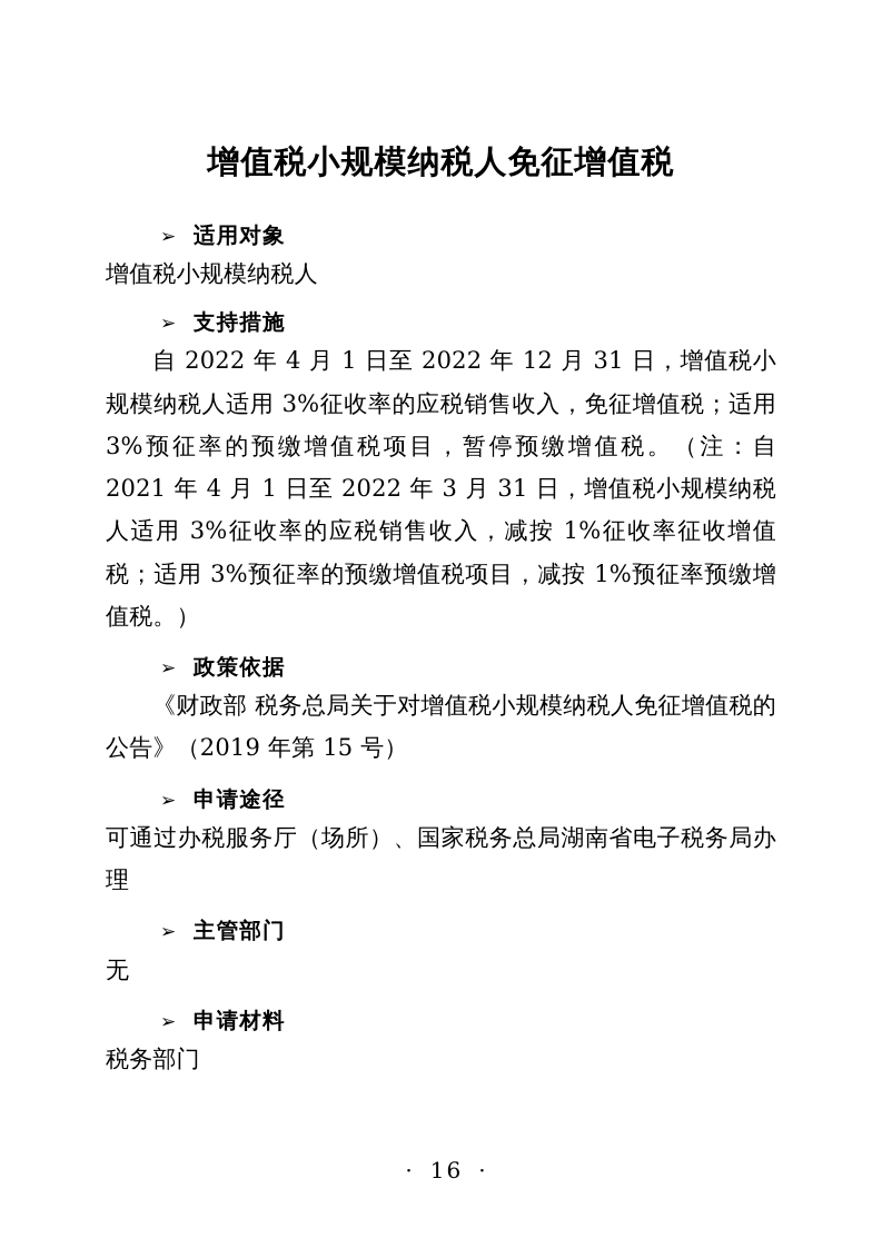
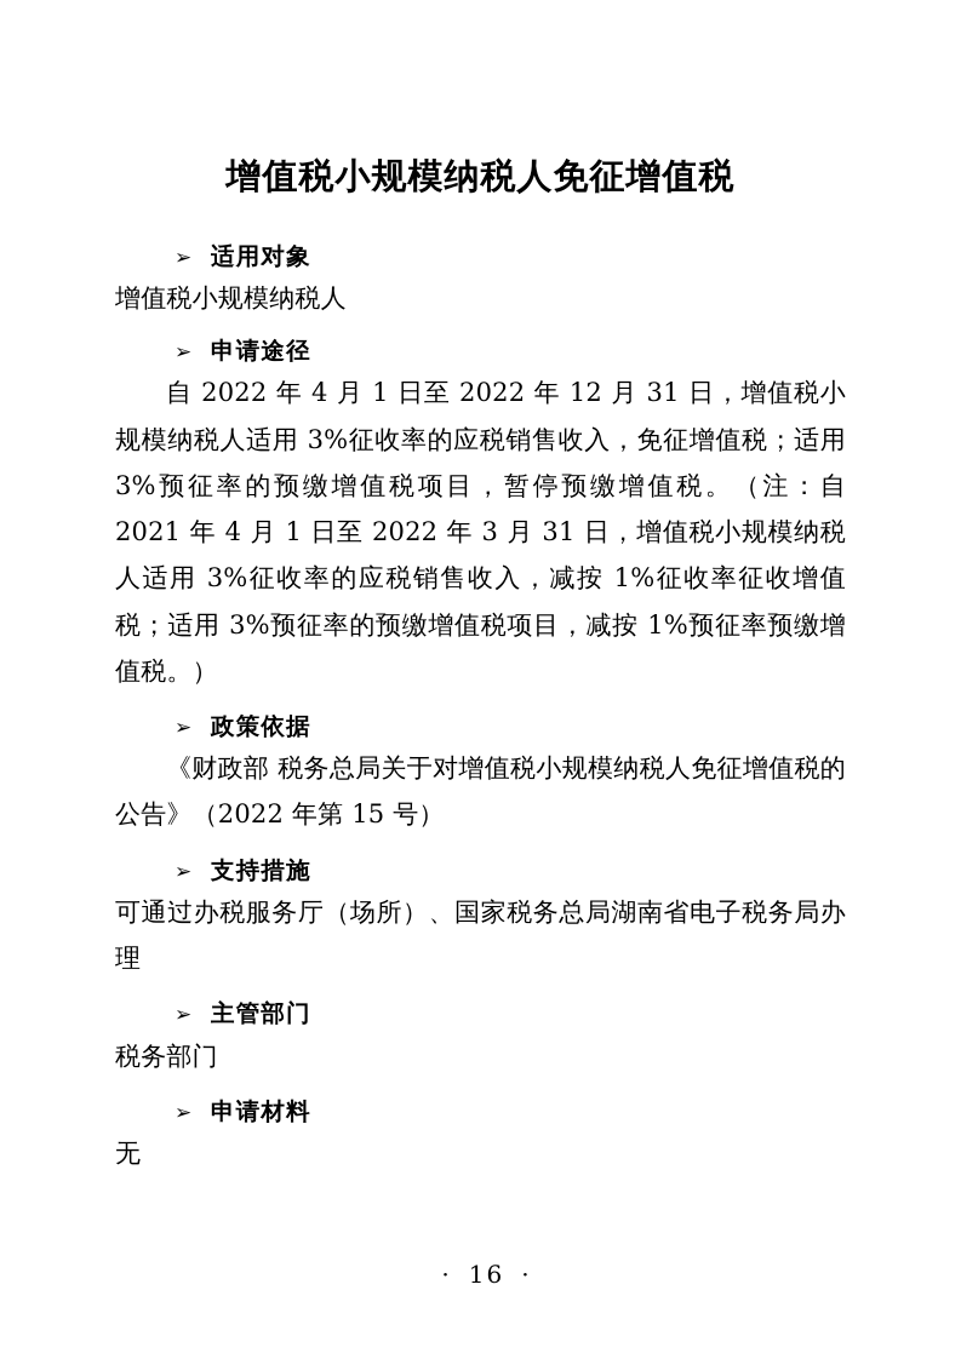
  增值税小规模纳税人免征增值税
  ➢
  适用对象
  增值税小规模纳税人
  ➢
- 支持措施
+ 申请途径
  自 2022 年 4 月 1 日至 2022 年 12 月 31 日，增值税小规模纳税人适用 3%征收率的应税销售收入，免征增值税；适用 3%预征率的预缴增值税项目，暂停预缴增值税。（注：自 2021 年 4 月 1 日至 2022 年 3 月 31 日，增值税小规模纳税人适用 3%征收率的应税销售收入，减按 1%征收率征收增值税；适用 3%预征率的预缴增值税项目，减按 1%预征率预缴增值税。）
  ➢
  政策依据
- 《财政部 税务总局关于对增值税小规模纳税人免征增值税的公告》（2019 年第 15 号）
+ 《财政部 税务总局关于对增值税小规模纳税人免征增值税的公告》（2022 年第 15 号）
  ➢
- 申请途径
+ 支持措施
  可通过办税服务厅（场所）、国家税务总局湖南省电子税务局办理
  ➢
  主管部门
- 无
+ 税务部门
  ➢
  申请材料
- 税务部门
+ 无
  · 16 ·
